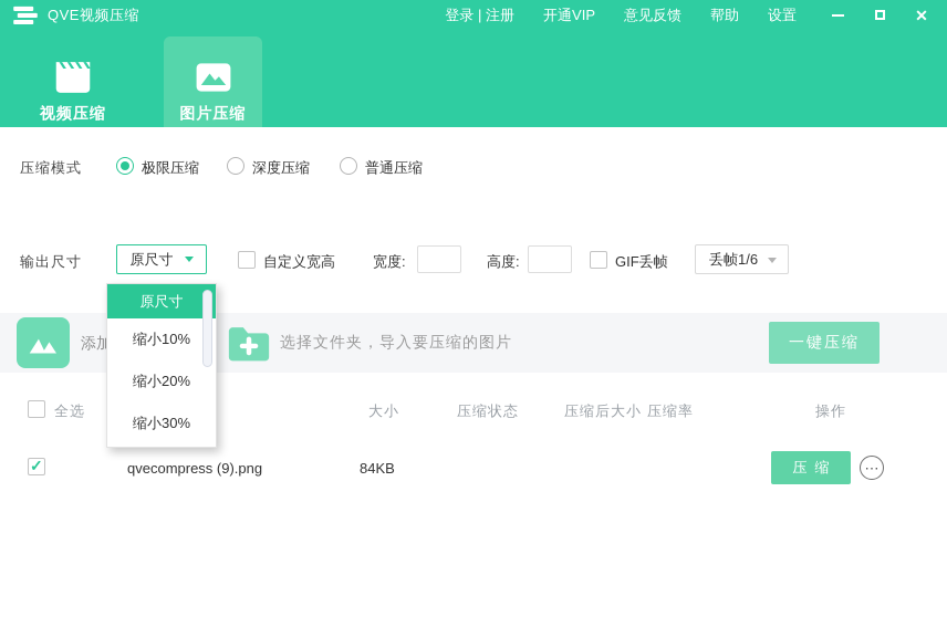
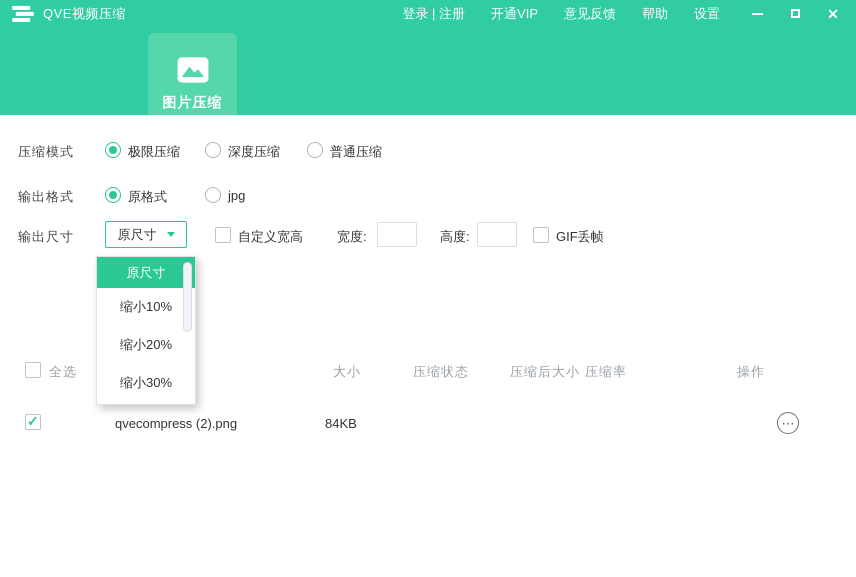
  QVE视频压缩
  登录 | 注册
  开通VIP
  意见反馈
  帮助
  设置
  ✕
- 视频压缩
  图片压缩
  压缩模式
  极限压缩
  深度压缩
  普通压缩
+ 输出格式
+ 原格式
+ jpg
  输出尺寸
  原尺寸
  自定义宽高
  宽度:
  高度:
  GIF丢帧
- 丢帧1/6
- 添加
- 选择文件夹，导入要压缩的图片
- 一键压缩
  全选
  大小
  压缩状态
  压缩后大小
  压缩率
  操作
- qvecompress (9).png
+ qvecompress (2).png
  84KB
- 压缩
  ⋯
  原尺寸
  缩小10%
  缩小20%
  缩小30%
